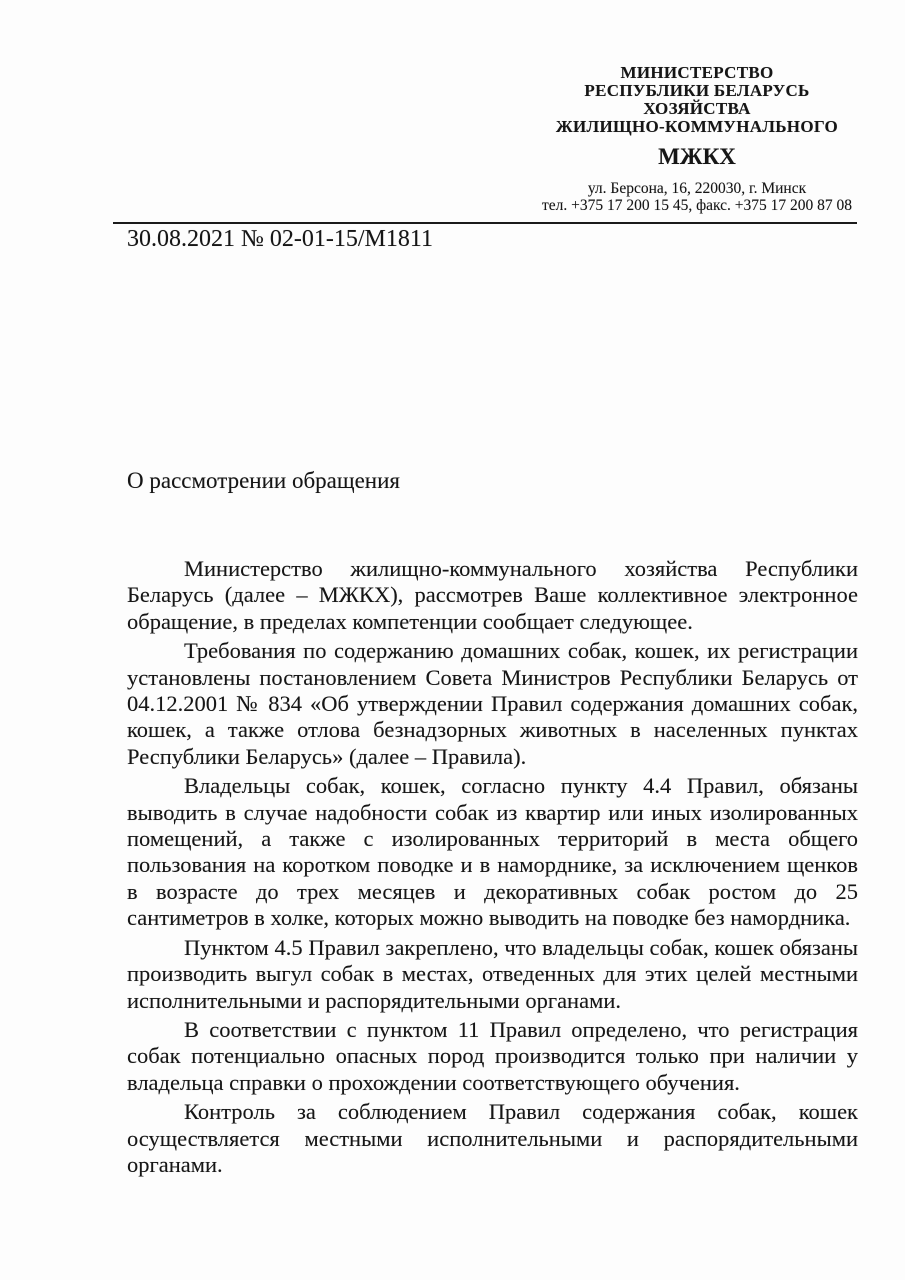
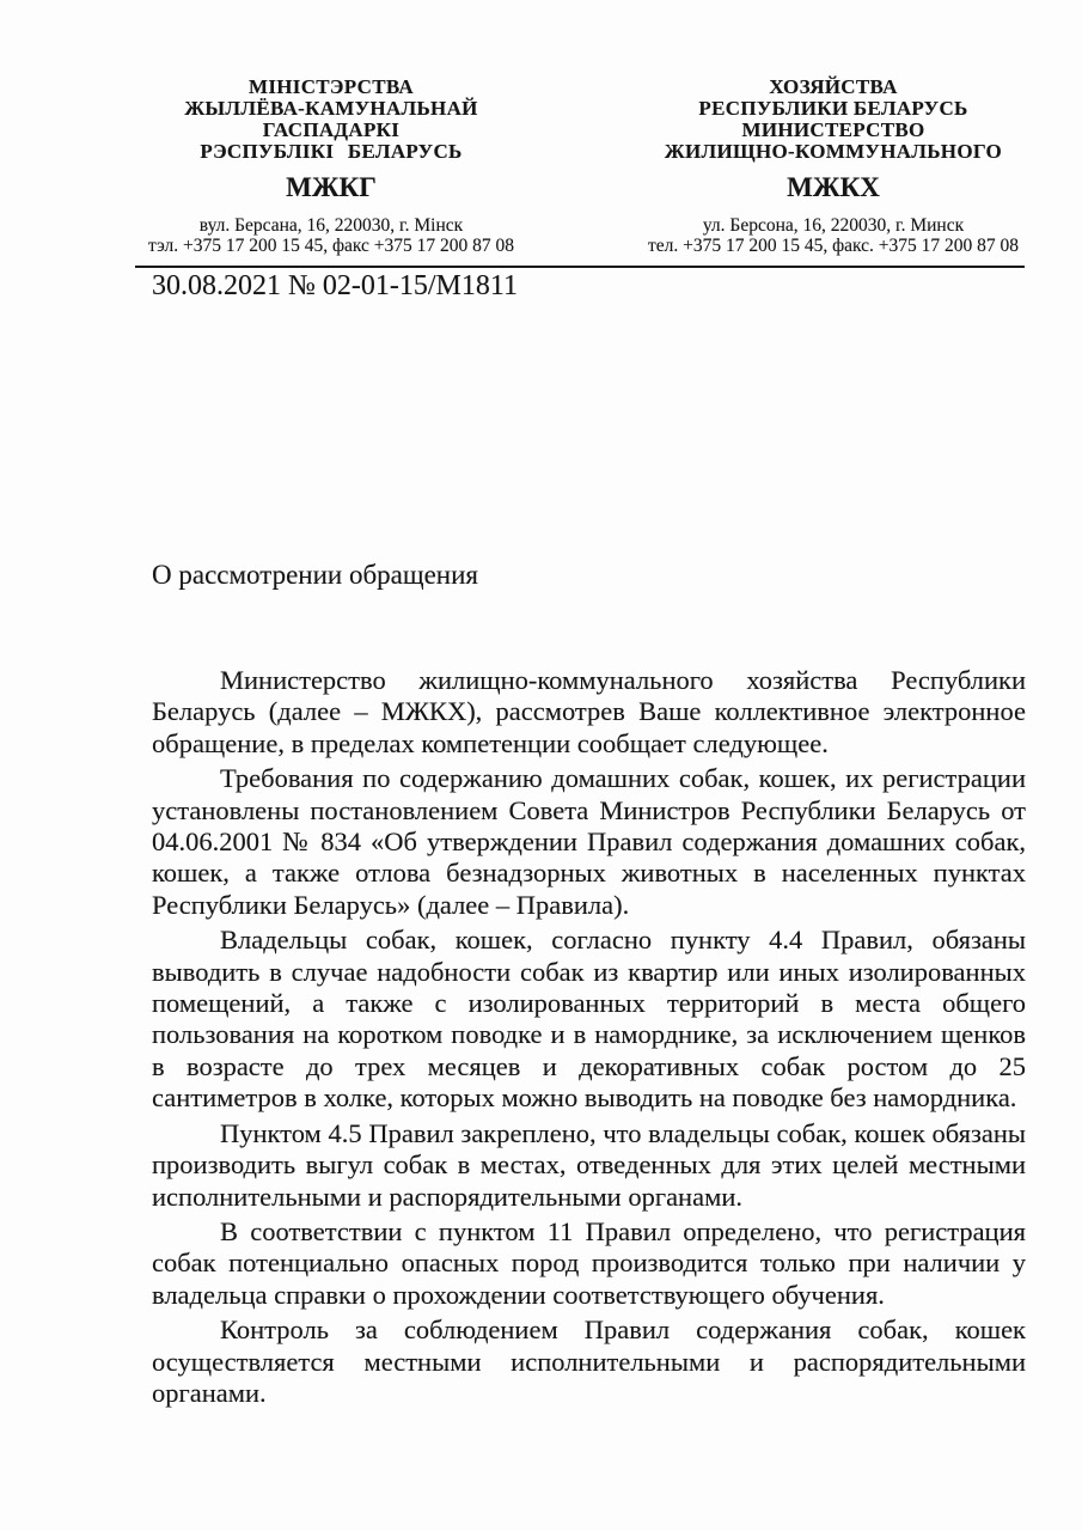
+ МІНІСТЭРСТВА
+ ЖЫЛЛЁВА-КАМУНАЛЬНАЙ
+ ГАСПАДАРКІ
+ РЭСПУБЛІКІ БЕЛАРУСЬ
+ МЖКГ
+ вул. Берсана, 16, 220030, г. Мінск
+ тэл. +375 17 200 15 45, факс +375 17 200 87 08
- МИНИСТЕРСТВО
+ ХОЗЯЙСТВА
  РЕСПУБЛИКИ БЕЛАРУСЬ
- ХОЗЯЙСТВА
+ МИНИСТЕРСТВО
  ЖИЛИЩНО-КОММУНАЛЬНОГО
  МЖКХ
  ул. Берсона, 16, 220030, г. Минск
  тел. +375 17 200 15 45, факс. +375 17 200 87 08
  30.08.2021 № 02-01-15/М1811
  О рассмотрении обращения
  Министерство жилищно-коммунального хозяйства Республики Беларусь (далее – МЖКХ), рассмотрев Ваше коллективное электронное обращение, в пределах компетенции сообщает следующее.
- Требования по содержанию домашних собак, кошек, их регистрации установлены постановлением Совета Министров Республики Беларусь от 04.12.2001 № 834 «Об утверждении Правил содержания домашних собак, кошек, а также отлова безнадзорных животных в населенных пунктах Республики Беларусь» (далее – Правила).
+ Требования по содержанию домашних собак, кошек, их регистрации установлены постановлением Совета Министров Республики Беларусь от 04.06.2001 № 834 «Об утверждении Правил содержания домашних собак, кошек, а также отлова безнадзорных животных в населенных пунктах Республики Беларусь» (далее – Правила).
  Владельцы собак, кошек, согласно пункту 4.4 Правил, обязаны выводить в случае надобности собак из квартир или иных изолированных помещений, а также с изолированных территорий в места общего пользования на коротком поводке и в наморднике, за исключением щенков в возрасте до трех месяцев и декоративных собак ростом до 25 сантиметров в холке, которых можно выводить на поводке без намордника.
  Пунктом 4.5 Правил закреплено, что владельцы собак, кошек обязаны производить выгул собак в местах, отведенных для этих целей местными исполнительными и распорядительными органами.
  В соответствии с пунктом 11 Правил определено, что регистрация собак потенциально опасных пород производится только при наличии у владельца справки о прохождении соответствующего обучения.
  Контроль за соблюдением Правил содержания собак, кошек осуществляется местными исполнительными и распорядительными органами.
